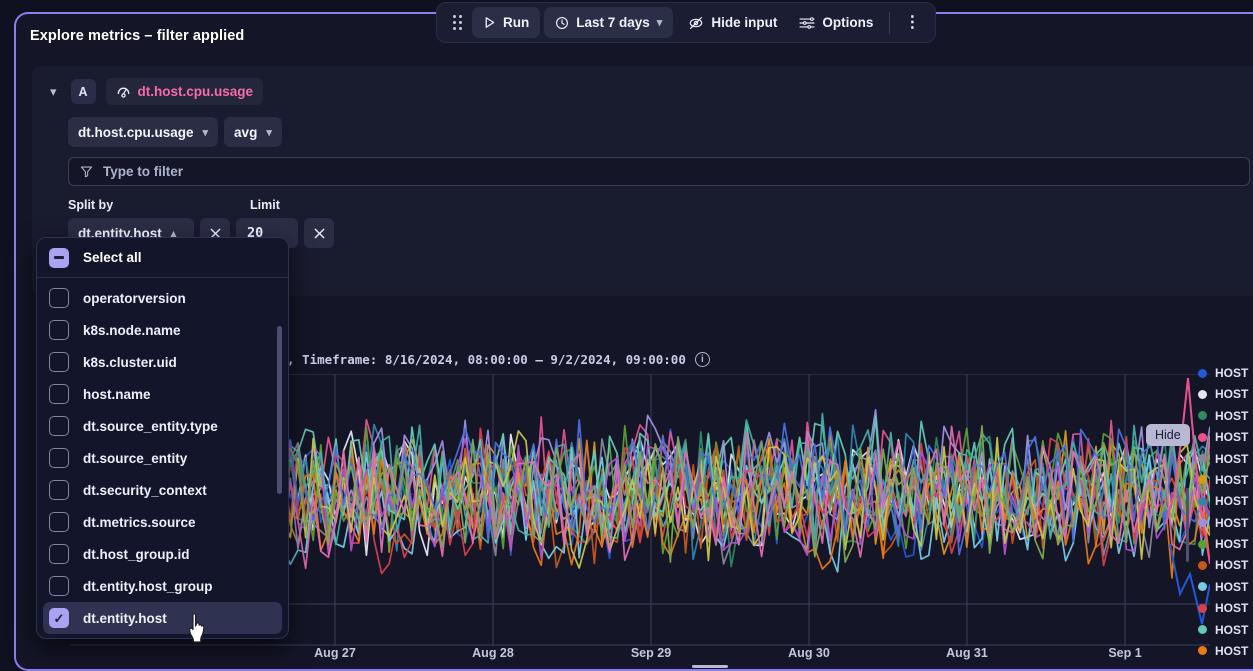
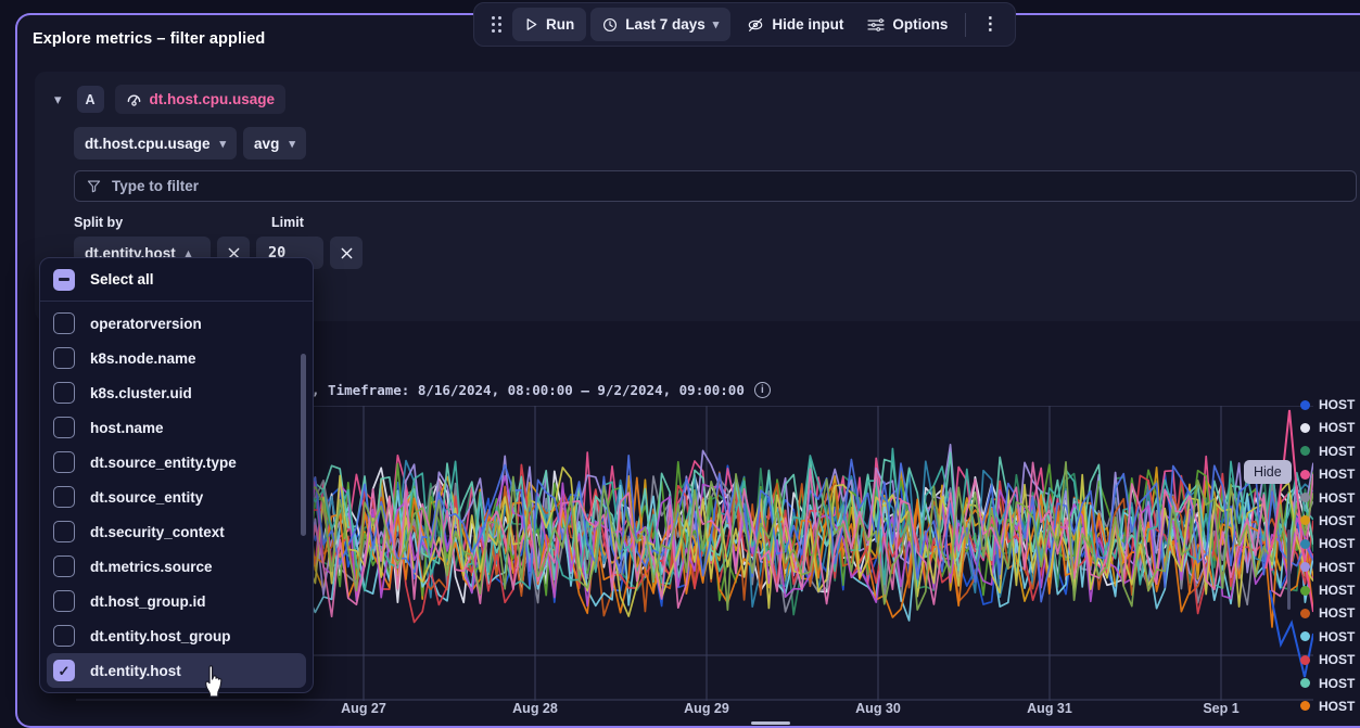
  Explore metrics – filter applied
  ▾
  A
  dt.host.cpu.usage
  dt.host.cpu.usage
  ▾
  avg
  ▾
  Type to filter
  Split by
  Limit
  dt.entity.host
  ▴
  20
  , Timeframe: 8/16/2024, 08:00:00 – 9/2/2024, 09:00:00
  i
  Aug 27
  Aug 28
- Sep 29
+ Aug 29
  Aug 30
  Aug 31
  Sep 1
  Hide
  HOST
  HOST
  HOST
  HOST
  HOST
  HOST
  HOST
  HOST
  HOST
  HOST
  HOST
  HOST
  HOST
  HOST
  Run
  Last 7 days
  ▾
  Hide input
  Options
  ⋮
  Select all
  operatorversion
  k8s.node.name
  k8s.cluster.uid
  host.name
  dt.source_entity.type
  dt.source_entity
  dt.security_context
  dt.metrics.source
  dt.host_group.id
  dt.entity.host_group
  dt.entity.host
